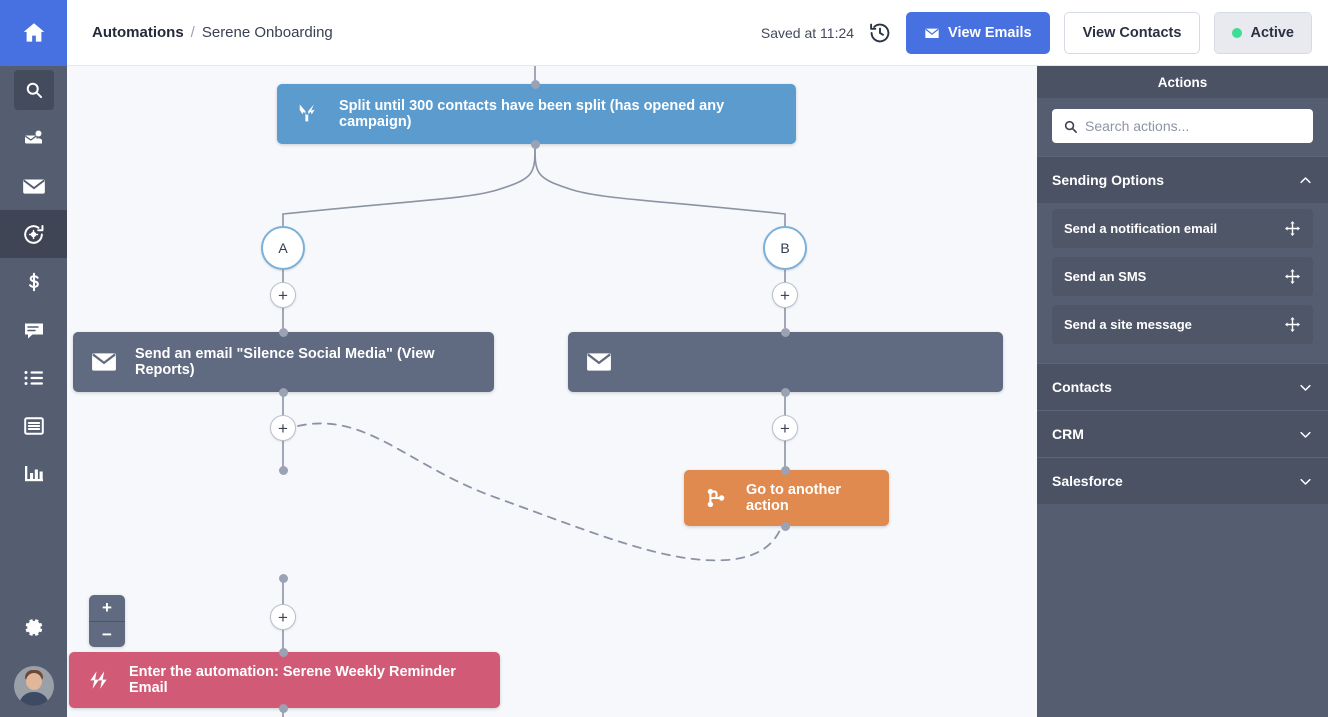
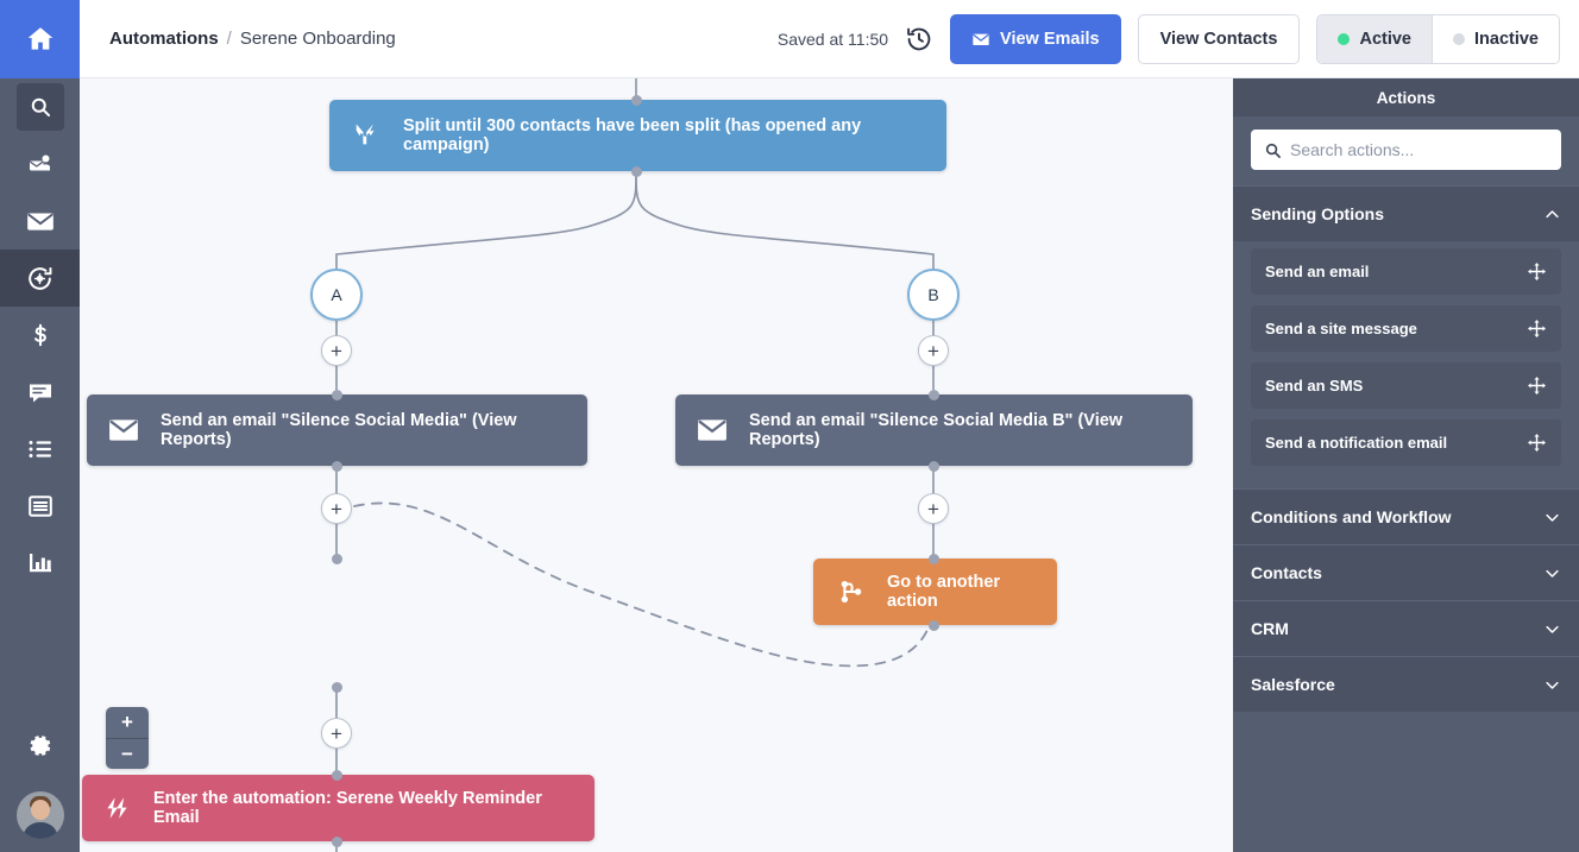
  Automations
  /
  Serene Onboarding
- Saved at 11:24
+ Saved at 11:50
  View Emails
  View Contacts
  Active
+ Inactive
  Split until 300 contacts have been split (has opened any campaign)
  A
  B
  +
  +
  Send an email "Silence Social Media" (View Reports)
+ Send an email "Silence Social Media B" (View Reports)
  +
  +
  Go to another action
  +
  +
  −
  Enter the automation: Serene Weekly Reminder Email
  Actions
  Search actions...
  Sending Options
+ Send an email
- Send a notification email
+ Send a site message
  Send an SMS
- Send a site message
+ Send a notification email
+ Conditions and Workflow
  Contacts
  CRM
  Salesforce
